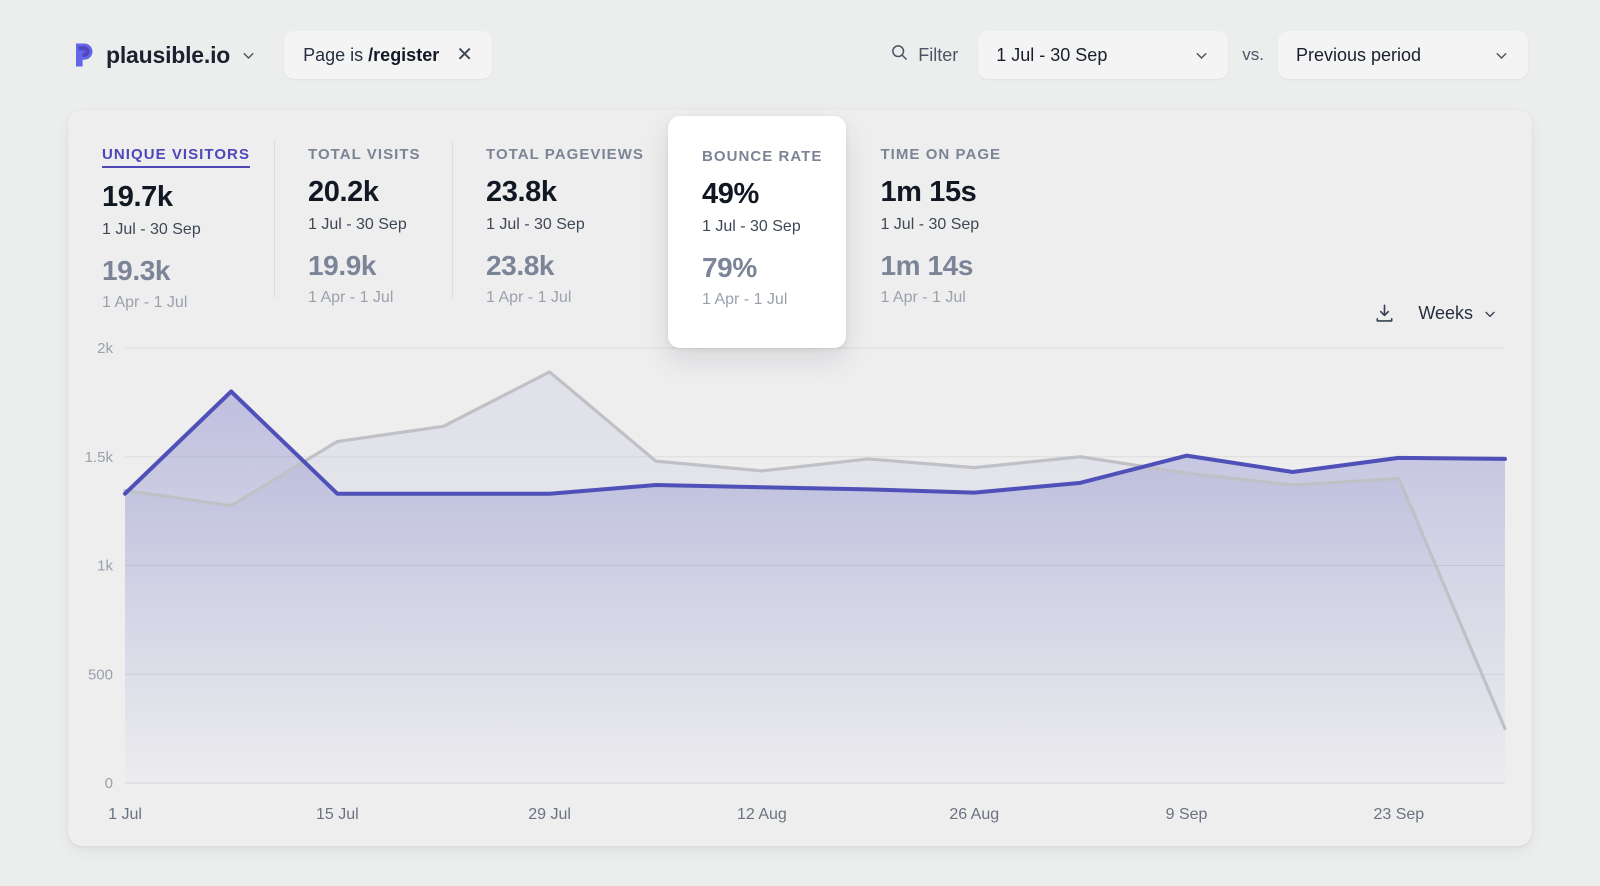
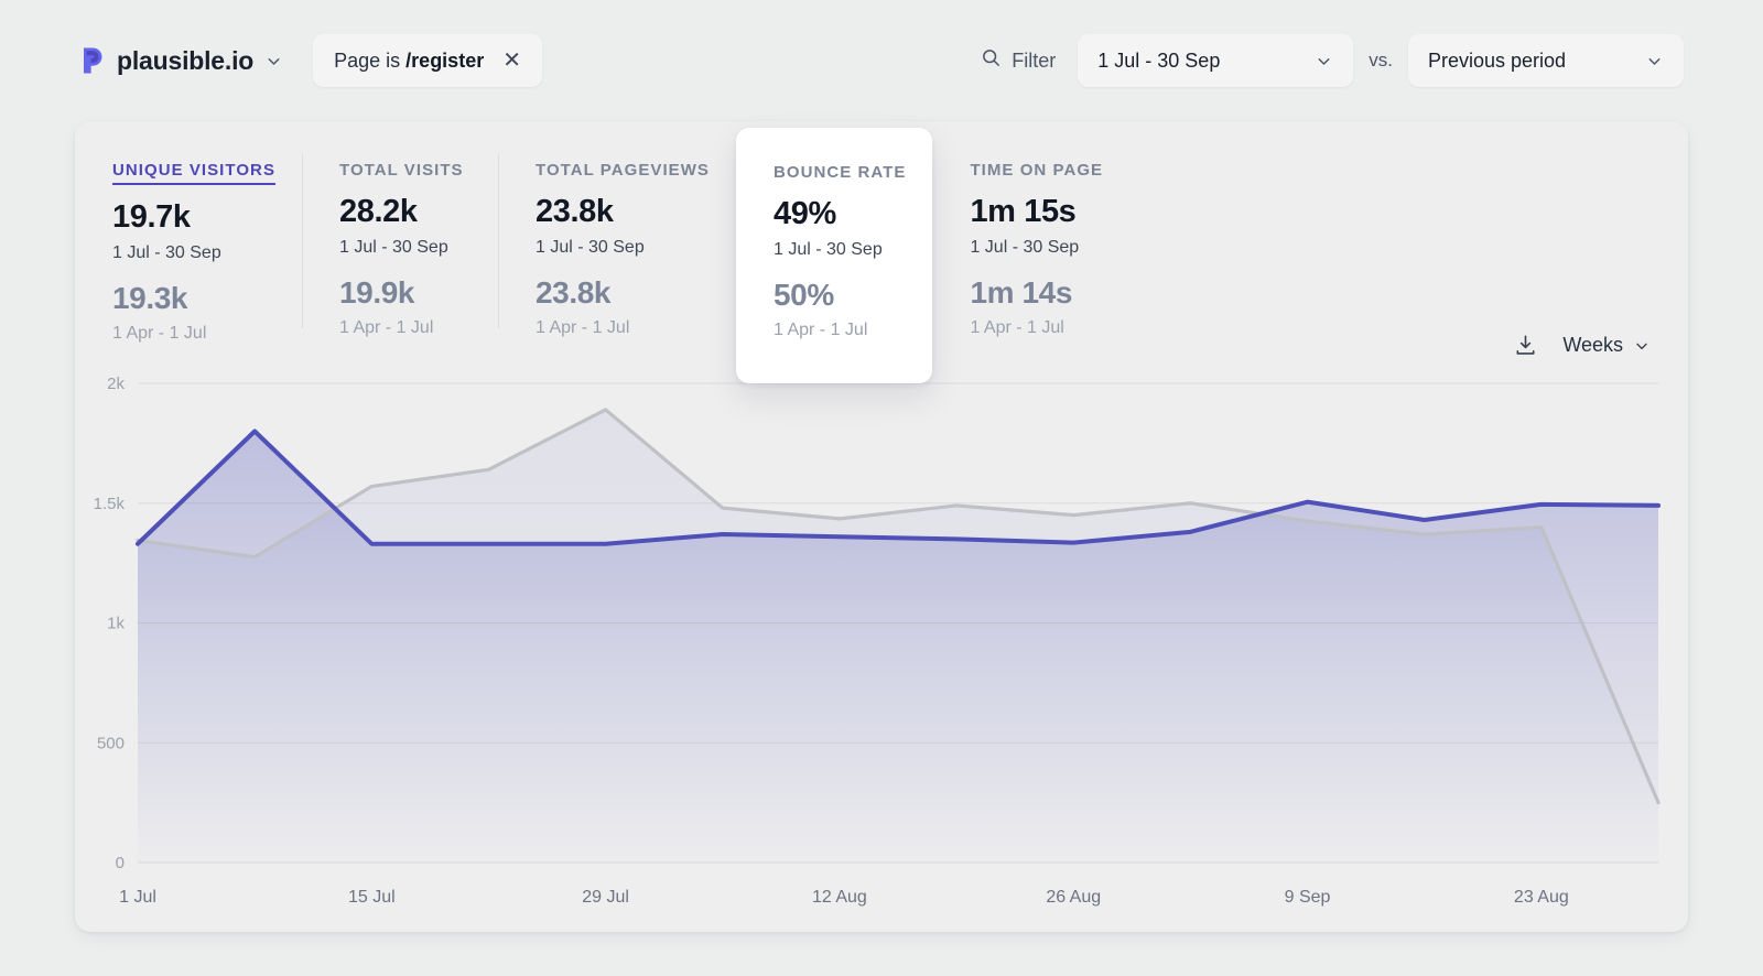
  plausible.io
  Page is /register
  ✕
  Filter
  1 Jul - 30 Sep
  vs.
  Previous period
  UNIQUE VISITORS
  19.7k
  1 Jul - 30 Sep
  19.3k
  1 Apr - 1 Jul
  TOTAL VISITS
- 20.2k
+ 28.2k
  1 Jul - 30 Sep
  19.9k
  1 Apr - 1 Jul
  TOTAL PAGEVIEWS
  23.8k
  1 Jul - 30 Sep
  23.8k
  1 Apr - 1 Jul
  BOUNCE RATE
  49%
  1 Jul - 30 Sep
- 79%
+ 50%
  1 Apr - 1 Jul
  TIME ON PAGE
  1m 15s
  1 Jul - 30 Sep
  1m 14s
  1 Apr - 1 Jul
  Weeks
  0
  500
  1k
  1.5k
  2k
  1 Jul
  15 Jul
  29 Jul
  12 Aug
  26 Aug
  9 Sep
- 23 Sep
+ 23 Aug
